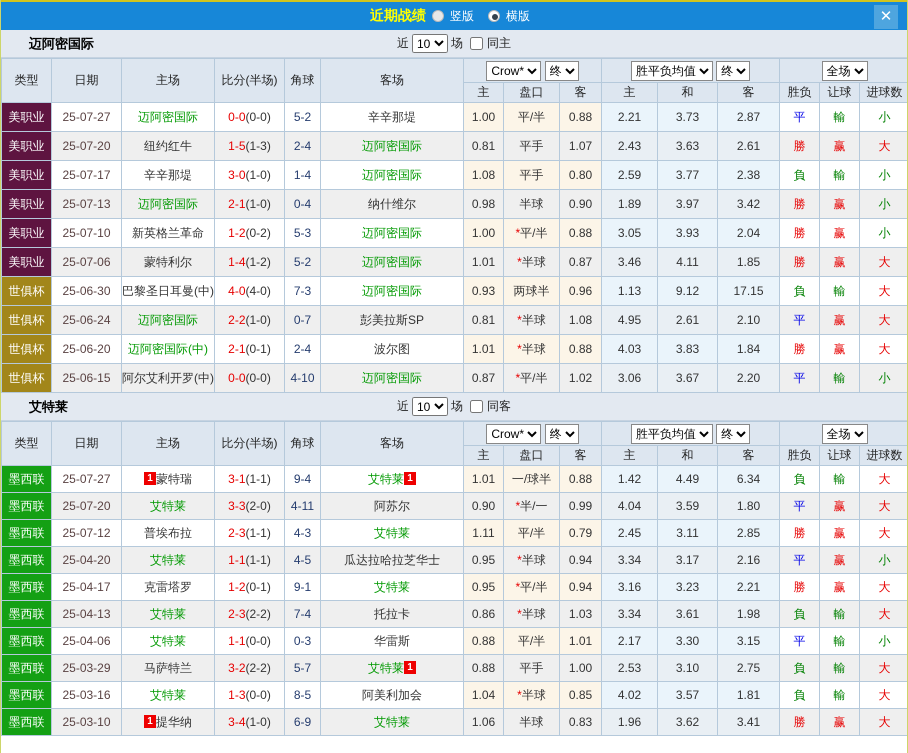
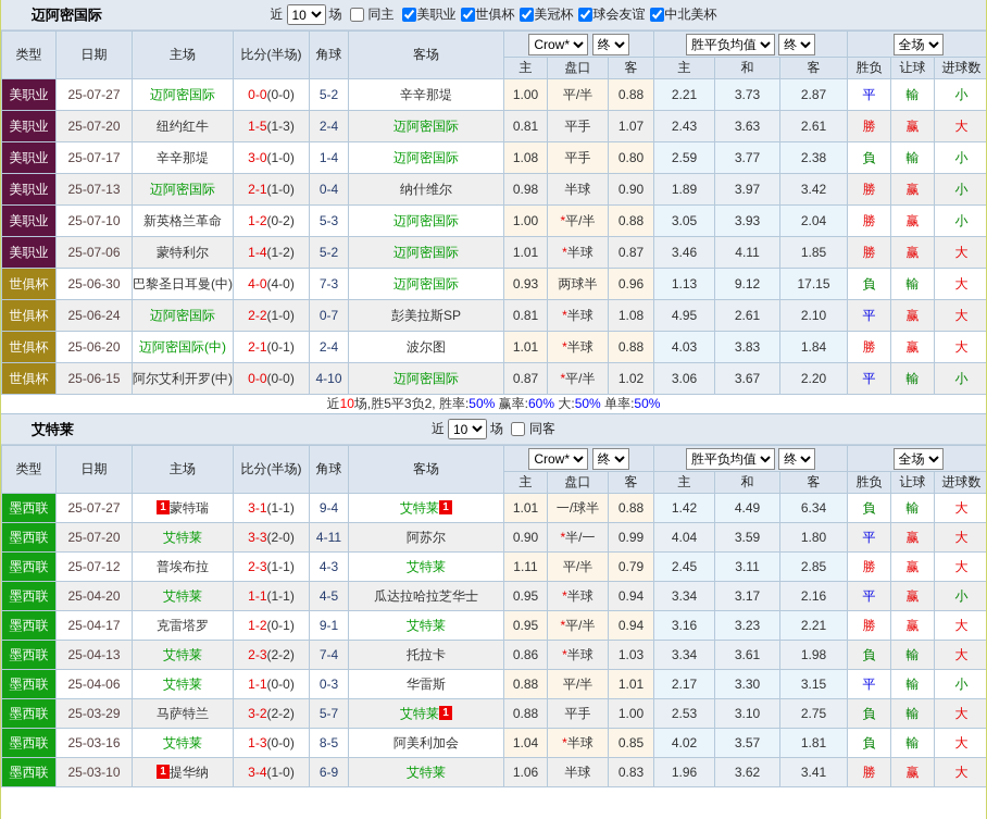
- 近期战绩
- 竖版
- 横版
- ✕
  迈阿密国际
  近
  10
  场
  同主
+ 美职业 世俱杯 美冠杯 球会友谊 中北美杯
  类型	日期	主场	比分(半场)	角球	客场	Crow* 终	胜平负均值 终	全场
  主	盘口	客	主	和	客	胜负	让球	进球数
  美职业	25-07-27	迈阿密国际	0-0(0-0)	5-2	辛辛那堤	1.00	平/半	0.88	2.21	3.73	2.87	平	輸	小
  美职业	25-07-20	纽约红牛	1-5(1-3)	2-4	迈阿密国际	0.81	平手	1.07	2.43	3.63	2.61	勝	赢	大
  美职业	25-07-17	辛辛那堤	3-0(1-0)	1-4	迈阿密国际	1.08	平手	0.80	2.59	3.77	2.38	負	輸	小
  美职业	25-07-13	迈阿密国际	2-1(1-0)	0-4	纳什维尔	0.98	半球	0.90	1.89	3.97	3.42	勝	赢	小
  美职业	25-07-10	新英格兰革命	1-2(0-2)	5-3	迈阿密国际	1.00	*平/半	0.88	3.05	3.93	2.04	勝	赢	小
  美职业	25-07-06	蒙特利尔	1-4(1-2)	5-2	迈阿密国际	1.01	*半球	0.87	3.46	4.11	1.85	勝	赢	大
  世俱杯	25-06-30	巴黎圣日耳曼(中)	4-0(4-0)	7-3	迈阿密国际	0.93	两球半	0.96	1.13	9.12	17.15	負	輸	大
  世俱杯	25-06-24	迈阿密国际	2-2(1-0)	0-7	彭美拉斯SP	0.81	*半球	1.08	4.95	2.61	2.10	平	赢	大
  世俱杯	25-06-20	迈阿密国际(中)	2-1(0-1)	2-4	波尔图	1.01	*半球	0.88	4.03	3.83	1.84	勝	赢	大
  世俱杯	25-06-15	阿尔艾利开罗(中)	0-0(0-0)	4-10	迈阿密国际	0.87	*平/半	1.02	3.06	3.67	2.20	平	輸	小
+ 近10场,胜5平3负2, 胜率:50% 赢率:60% 大:50% 单率:50%
  艾特莱
  近
  10
  场
  同客
  类型	日期	主场	比分(半场)	角球	客场	Crow* 终	胜平负均值 终	全场
  主	盘口	客	主	和	客	胜负	让球	进球数
  墨西联	25-07-27	1 蒙特瑞	3-1(1-1)	9-4	艾特莱 1	1.01	一/球半	0.88	1.42	4.49	6.34	負	輸	大
  墨西联	25-07-20	艾特莱	3-3(2-0)	4-11	阿苏尔	0.90	*半/一	0.99	4.04	3.59	1.80	平	赢	大
  墨西联	25-07-12	普埃布拉	2-3(1-1)	4-3	艾特莱	1.11	平/半	0.79	2.45	3.11	2.85	勝	赢	大
  墨西联	25-04-20	艾特莱	1-1(1-1)	4-5	瓜达拉哈拉芝华士	0.95	*半球	0.94	3.34	3.17	2.16	平	赢	小
  墨西联	25-04-17	克雷塔罗	1-2(0-1)	9-1	艾特莱	0.95	*平/半	0.94	3.16	3.23	2.21	勝	赢	大
  墨西联	25-04-13	艾特莱	2-3(2-2)	7-4	托拉卡	0.86	*半球	1.03	3.34	3.61	1.98	負	輸	大
  墨西联	25-04-06	艾特莱	1-1(0-0)	0-3	华雷斯	0.88	平/半	1.01	2.17	3.30	3.15	平	輸	小
  墨西联	25-03-29	马萨特兰	3-2(2-2)	5-7	艾特莱 1	0.88	平手	1.00	2.53	3.10	2.75	負	輸	大
  墨西联	25-03-16	艾特莱	1-3(0-0)	8-5	阿美利加会	1.04	*半球	0.85	4.02	3.57	1.81	負	輸	大
  墨西联	25-03-10	1 提华纳	3-4(1-0)	6-9	艾特莱	1.06	半球	0.83	1.96	3.62	3.41	勝	赢	大
